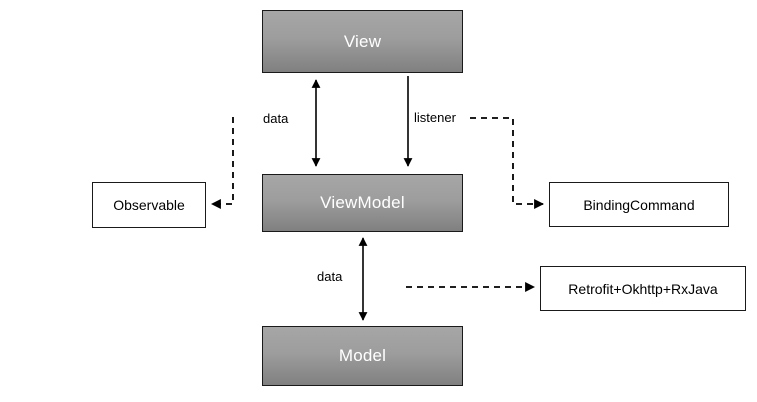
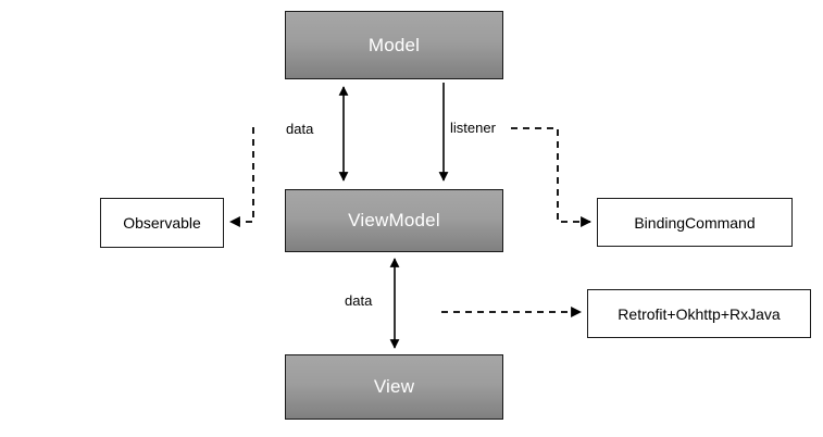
- View
+ Model
  ViewModel
- Model
+ View
  Observable
  BindingCommand
  Retrofit+Okhttp+RxJava
  data
  listener
  data
